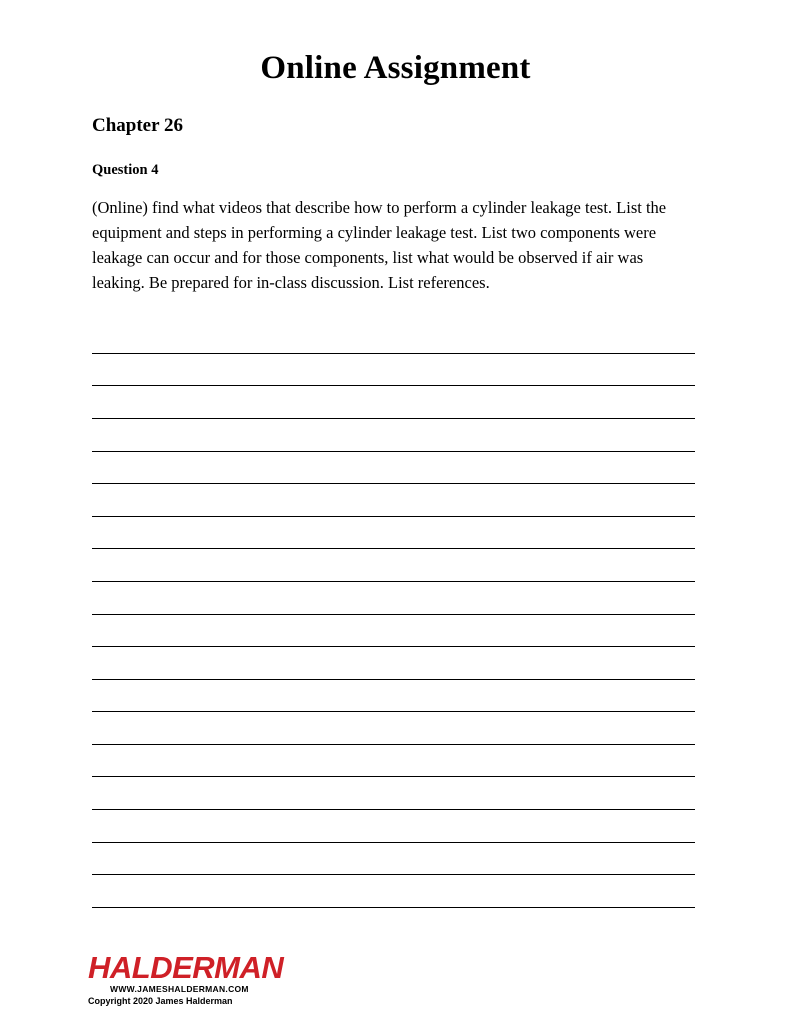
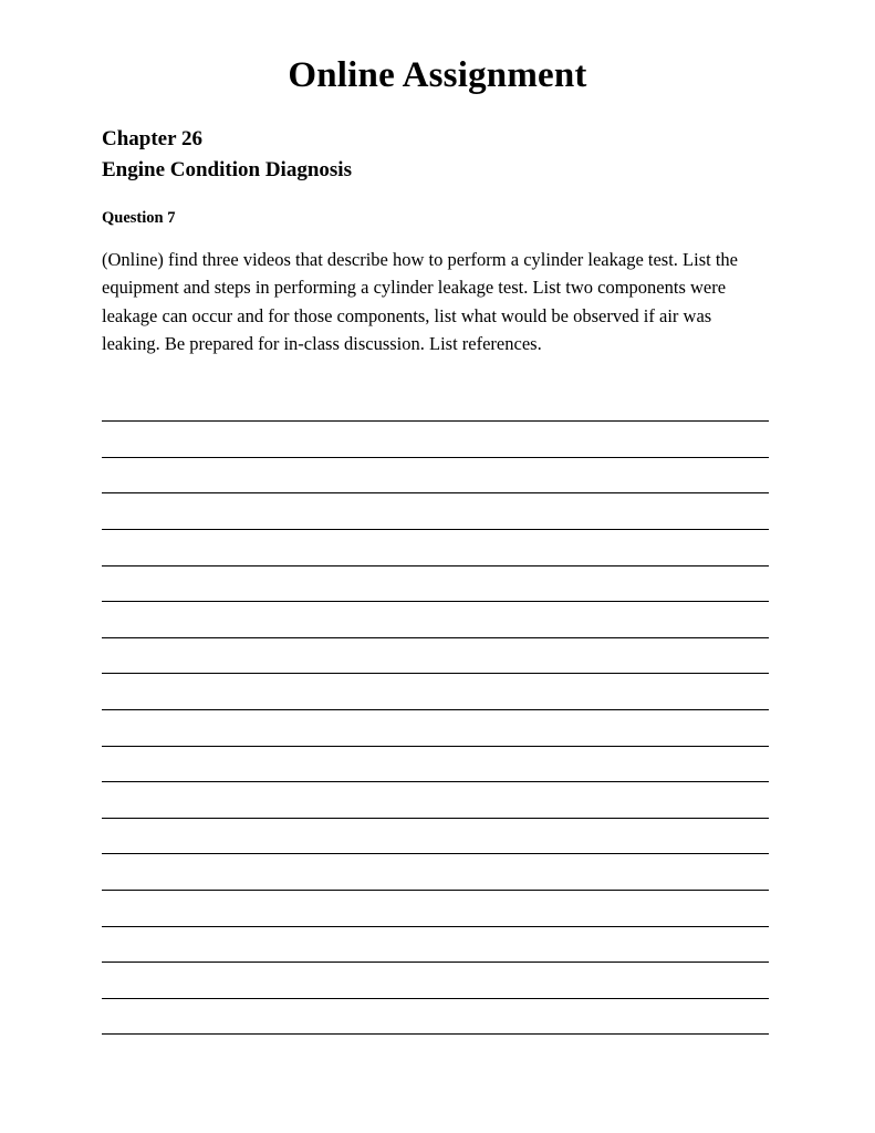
  Online Assignment
  Chapter 26
+ Engine Condition Diagnosis
- Question 4
+ Question 7
- (Online) find what videos that describe how to perform a cylinder leakage test. List the equipment and steps in performing a cylinder leakage test. List two components were leakage can occur and for those components, list what would be observed if air was leaking. Be prepared for in-class discussion. List references.
+ (Online) find three videos that describe how to perform a cylinder leakage test. List the equipment and steps in performing a cylinder leakage test. List two components were leakage can occur and for those components, list what would be observed if air was leaking. Be prepared for in-class discussion. List references.
- HALDERMAN
- WWW.JAMESHALDERMAN.COM
- Copyright 2020 James Halderman
